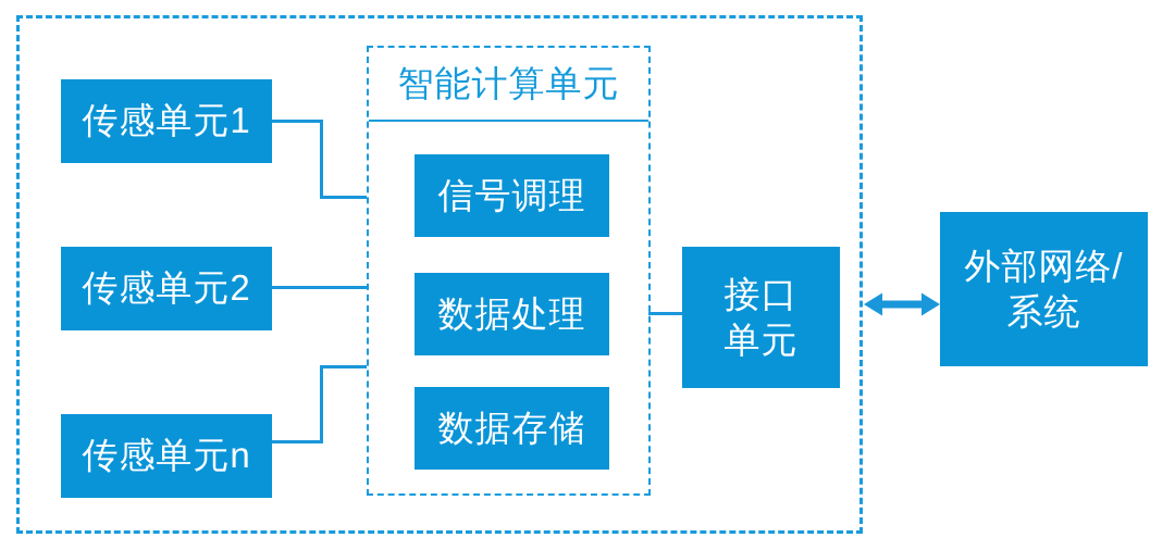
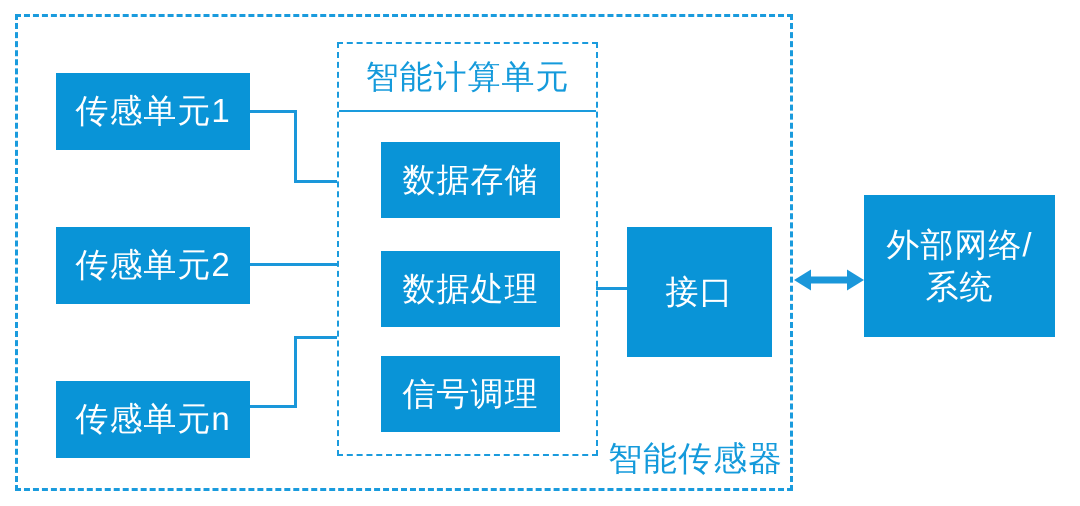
  智能计算单元
  传感单元1
  传感单元2
  传感单元n
- 信号调理
+ 数据存储
  数据处理
- 数据存储
+ 信号调理
  接口
- 单元
  外部网络/
  系统
+ 智能传感器
